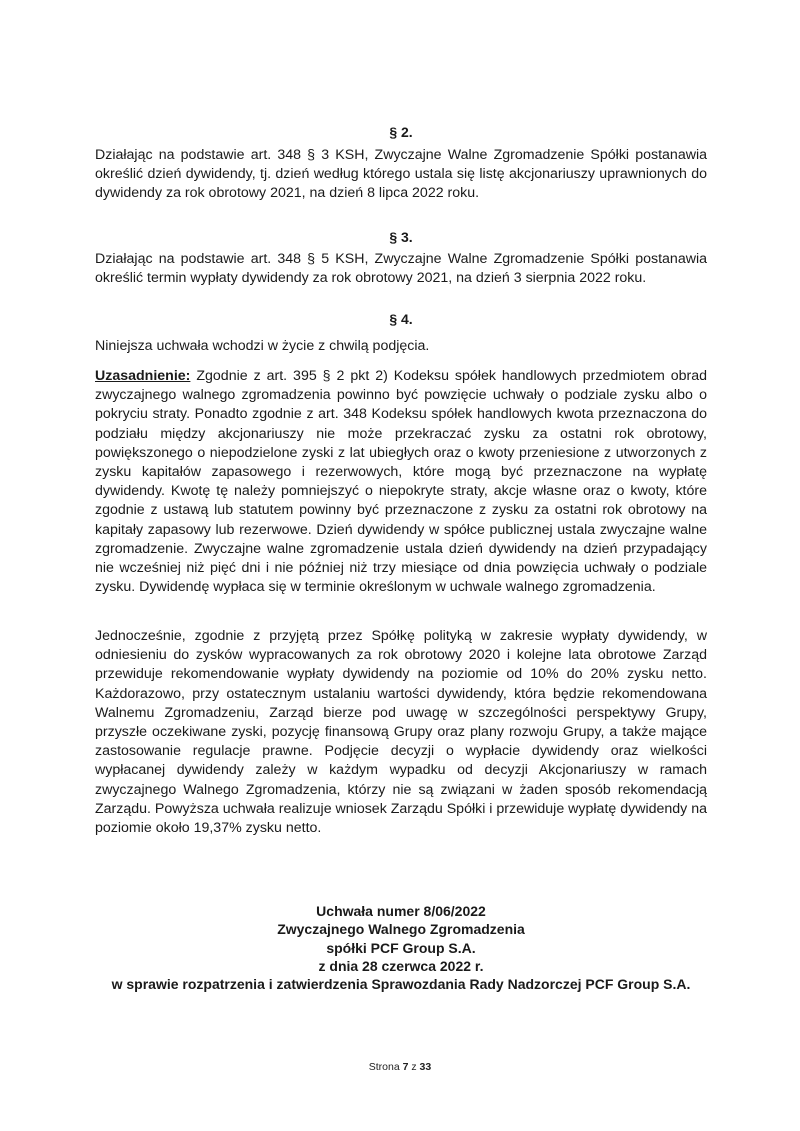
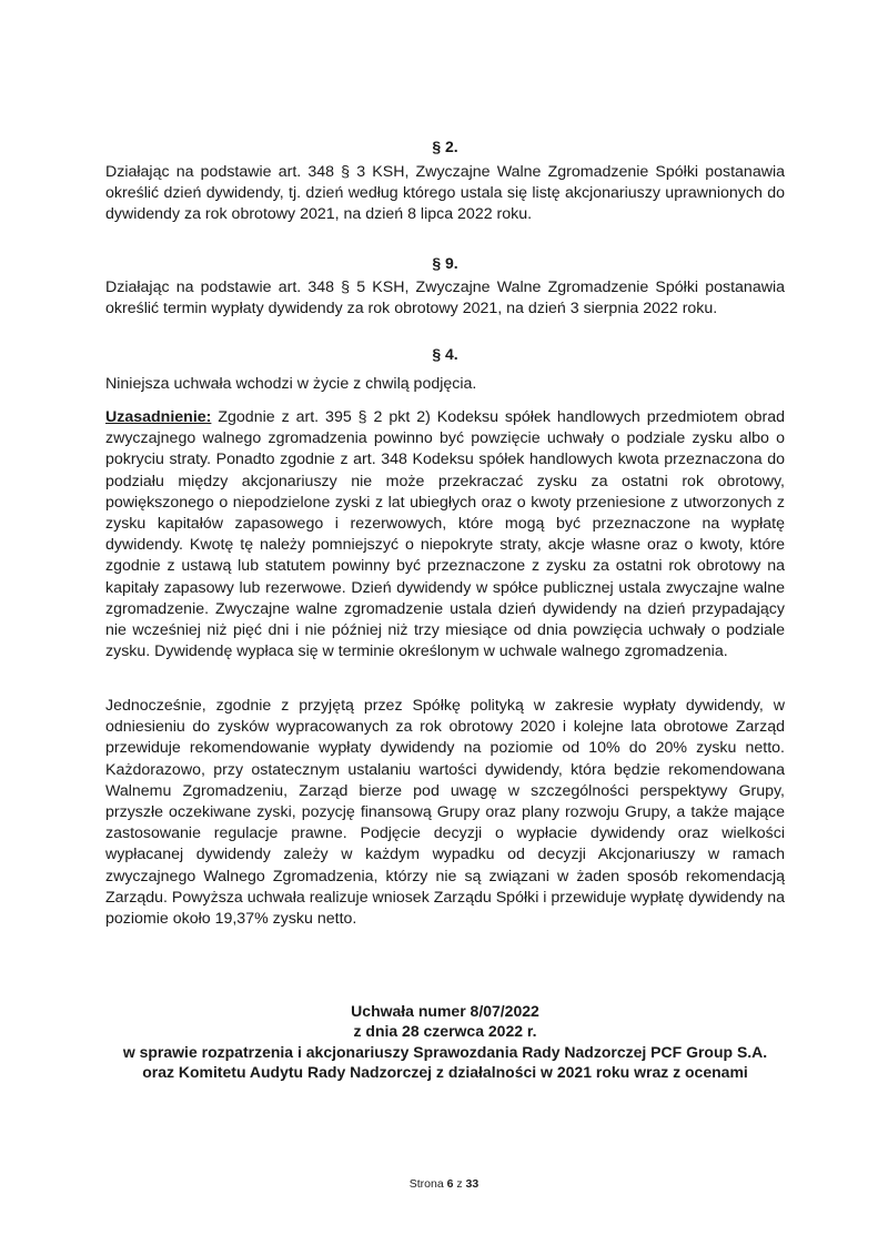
  § 2.
  Działając na podstawie art. 348 § 3 KSH, Zwyczajne Walne Zgromadzenie Spółki postanawia określić dzień dywidendy, tj. dzień według którego ustala się listę akcjonariuszy uprawnionych do dywidendy za rok obrotowy 2021, na dzień 8 lipca 2022 roku.
- § 3.
+ § 9.
  Działając na podstawie art. 348 § 5 KSH, Zwyczajne Walne Zgromadzenie Spółki postanawia określić termin wypłaty dywidendy za rok obrotowy 2021, na dzień 3 sierpnia 2022 roku.
  § 4.
  Niniejsza uchwała wchodzi w życie z chwilą podjęcia.
  Uzasadnienie: Zgodnie z art. 395 § 2 pkt 2) Kodeksu spółek handlowych przedmiotem obrad zwyczajnego walnego zgromadzenia powinno być powzięcie uchwały o podziale zysku albo o pokryciu straty. Ponadto zgodnie z art. 348 Kodeksu spółek handlowych kwota przeznaczona do podziału między akcjonariuszy nie może przekraczać zysku za ostatni rok obrotowy, powiększonego o niepodzielone zyski z lat ubiegłych oraz o kwoty przeniesione z utworzonych z zysku kapitałów zapasowego i rezerwowych, które mogą być przeznaczone na wypłatę dywidendy. Kwotę tę należy pomniejszyć o niepokryte straty, akcje własne oraz o kwoty, które zgodnie z ustawą lub statutem powinny być przeznaczone z zysku za ostatni rok obrotowy na kapitały zapasowy lub rezerwowe. Dzień dywidendy w spółce publicznej ustala zwyczajne walne zgromadzenie. Zwyczajne walne zgromadzenie ustala dzień dywidendy na dzień przypadający nie wcześniej niż pięć dni i nie później niż trzy miesiące od dnia powzięcia uchwały o podziale zysku. Dywidendę wypłaca się w terminie określonym w uchwale walnego zgromadzenia.
  Jednocześnie, zgodnie z przyjętą przez Spółkę polityką w zakresie wypłaty dywidendy, w odniesieniu do zysków wypracowanych za rok obrotowy 2020 i kolejne lata obrotowe Zarząd przewiduje rekomendowanie wypłaty dywidendy na poziomie od 10% do 20% zysku netto. Każdorazowo, przy ostatecznym ustalaniu wartości dywidendy, która będzie rekomendowana Walnemu Zgromadzeniu, Zarząd bierze pod uwagę w szczególności perspektywy Grupy, przyszłe oczekiwane zyski, pozycję finansową Grupy oraz plany rozwoju Grupy, a także mające zastosowanie regulacje prawne. Podjęcie decyzji o wypłacie dywidendy oraz wielkości wypłacanej dywidendy zależy w każdym wypadku od decyzji Akcjonariuszy w ramach zwyczajnego Walnego Zgromadzenia, którzy nie są związani w żaden sposób rekomendacją Zarządu. Powyższa uchwała realizuje wniosek Zarządu Spółki i przewiduje wypłatę dywidendy na poziomie około 19,37% zysku netto.
- Uchwała numer 8/06/2022
+ Uchwała numer 8/07/2022
- Zwyczajnego Walnego Zgromadzenia
- spółki PCF Group S.A.
  z dnia 28 czerwca 2022 r.
- w sprawie rozpatrzenia i zatwierdzenia Sprawozdania Rady Nadzorczej PCF Group S.A.
+ w sprawie rozpatrzenia i akcjonariuszy Sprawozdania Rady Nadzorczej PCF Group S.A.
+ oraz Komitetu Audytu Rady Nadzorczej z działalności w 2021 roku wraz z ocenami
- Strona 7 z 33
+ Strona 6 z 33
